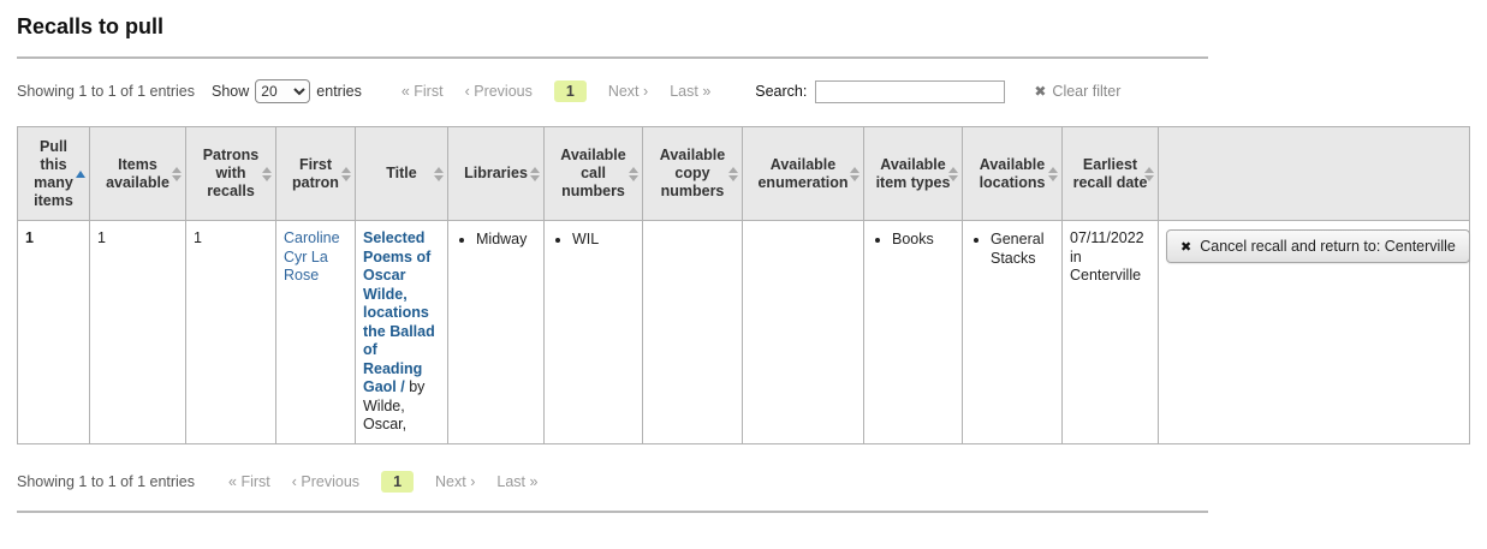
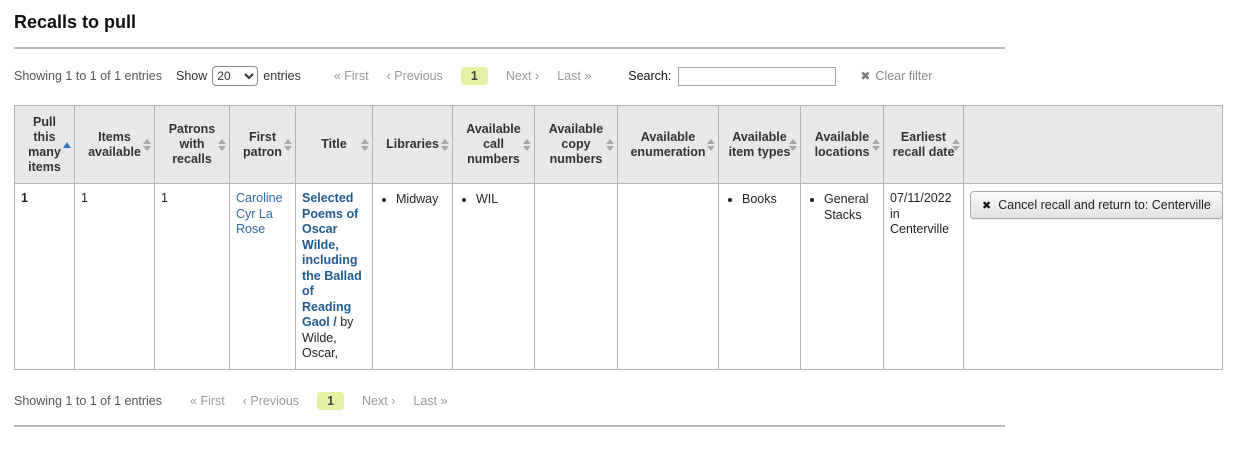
  Recalls to pull
  Showing 1 to 1 of 1 entries
  Show
  20
  entries
  « First
  ‹ Previous
  1
  Next ›
  Last »
  Search:
  ✖
  Clear filter
  Pull this many items	Items available	Patrons with recalls	First patron	Title	Libraries	Available call numbers	Available copy numbers	Available enumeration	Available item types	Available locations	Earliest recall date
- 1	1	1	Caroline Cyr La Rose	Selected Poems of Oscar Wilde, locations the Ballad of Reading Gaol / by Wilde, Oscar,	Midway	WIL			Books	General Stacks	07/11/2022 in Centerville	✖ Cancel recall and return to: Centerville
+ 1	1	1	Caroline Cyr La Rose	Selected Poems of Oscar Wilde, including the Ballad of Reading Gaol / by Wilde, Oscar,	Midway	WIL			Books	General Stacks	07/11/2022 in Centerville	✖ Cancel recall and return to: Centerville
  Showing 1 to 1 of 1 entries
  « First
  ‹ Previous
  1
  Next ›
  Last »
